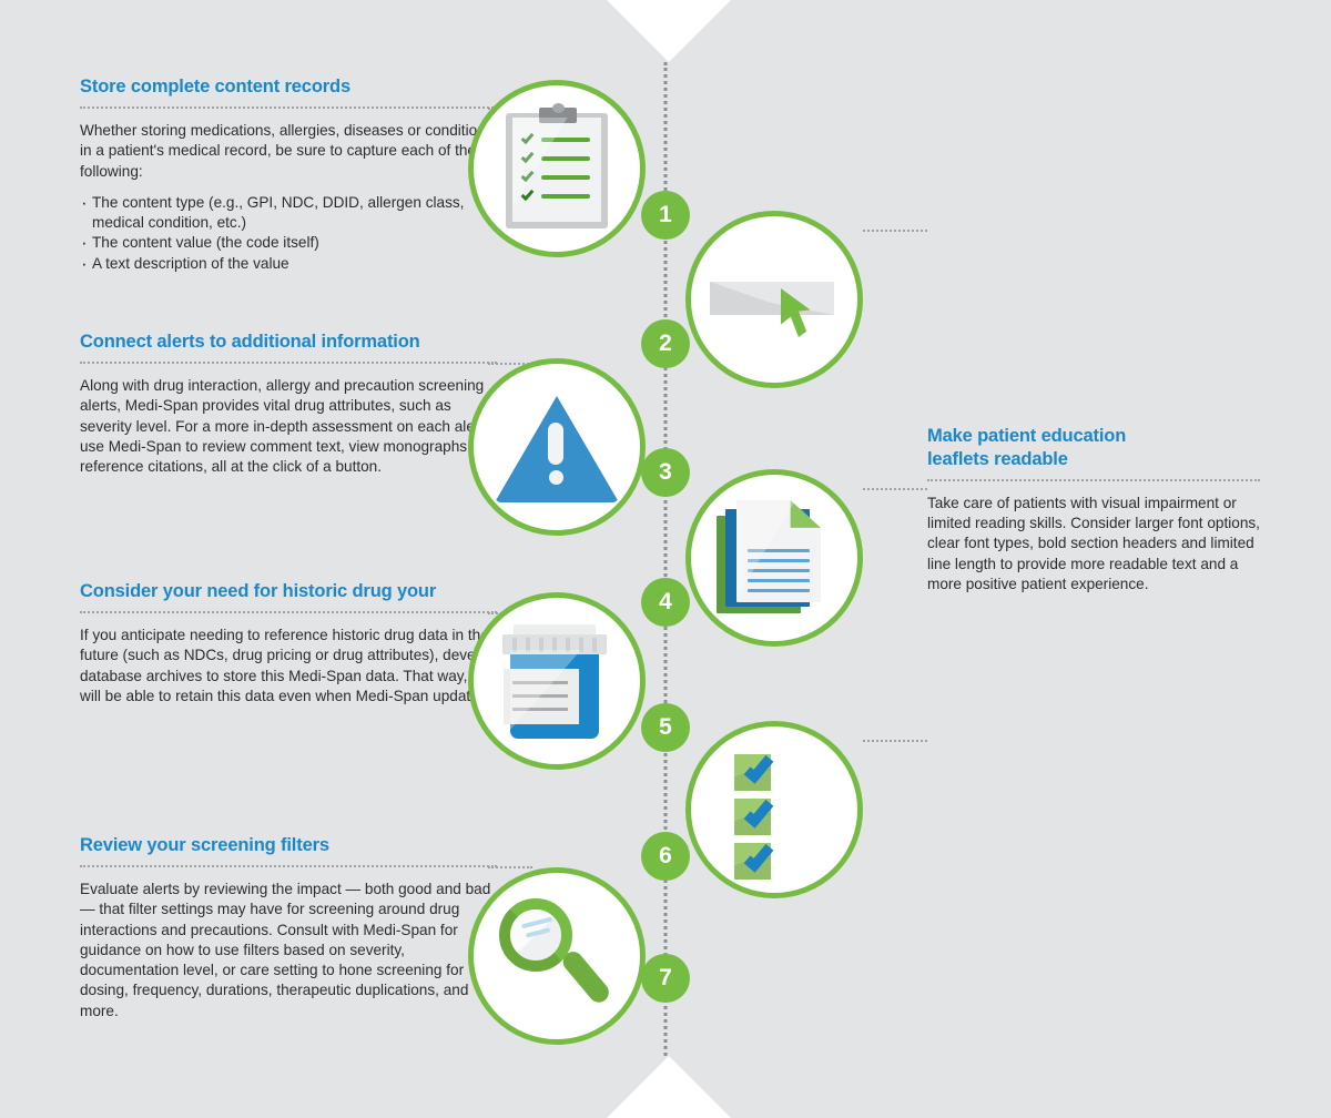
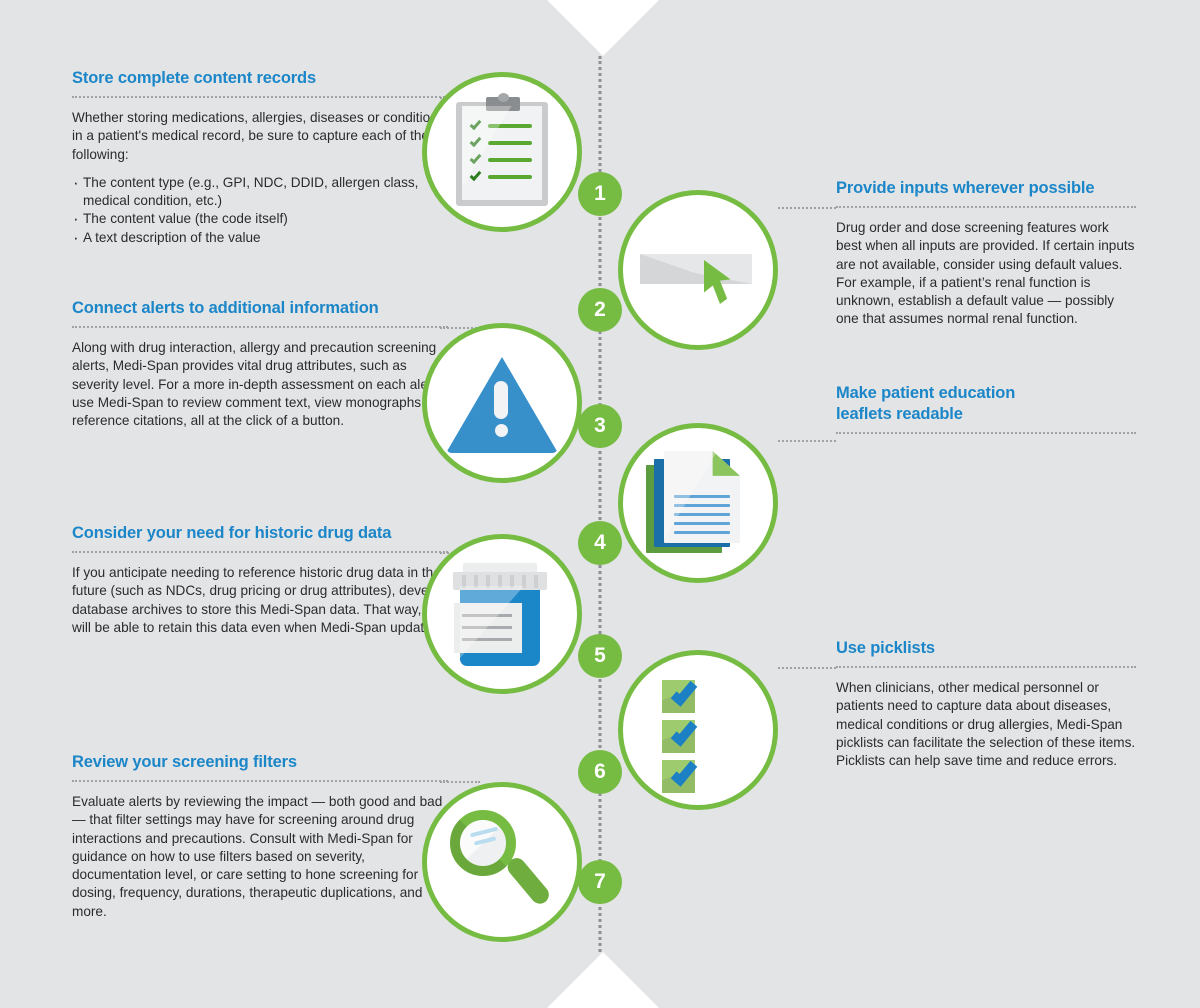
  Store complete content records
  Whether storing medications, allergies, diseases or conditio in a patient's medical record, be sure to capture each of th following:
  The content type (e.g., GPI, NDC, DDID, allergen class, medical condition, etc.)
  The content value (the code itself)
  A text description of the value
  1
+ Provide inputs wherever possible
+ Drug order and dose screening features work best when all inputs are provided. If certain inputs are not available, consider using default values. For example, if a patient’s renal function is unknown, establish a default value — possibly one that assumes normal renal function.
  2
  Connect alerts to additional information
  Along with drug interaction, allergy and precaution screening alerts, Medi-Span provides vital drug attributes, such as severity level. For a more in-depth assessment on each al use Medi-Span to review comment text, view monographs reference citations, all at the click of a button.
  3
  Make patient education
  leaflets readable
- Take care of patients with visual impairment or limited reading skills. Consider larger font options, clear font types, bold section headers and limited line length to provide more readable text and a more positive patient experience.
  4
- Consider your need for historic drug your
+ Consider your need for historic drug data
  If you anticipate needing to reference historic drug data in th future (such as NDCs, drug pricing or drug attributes), dev database archives to store this Medi-Span data. That way, will be able to retain this data even when Medi-Span upda
  5
+ Use picklists
+ When clinicians, other medical personnel or patients need to capture data about diseases, medical conditions or drug allergies, Medi-Span picklists can facilitate the selection of these items. Picklists can help save time and reduce errors.
  6
  Review your screening filters
  Evaluate alerts by reviewing the impact — both good and bad — that filter settings may have for screening around drug interactions and precautions. Consult with Medi-Span for guidance on how to use filters based on severity, documentation level, or care setting to hone screening for dosing, frequency, durations, therapeutic duplications, and more.
  7
